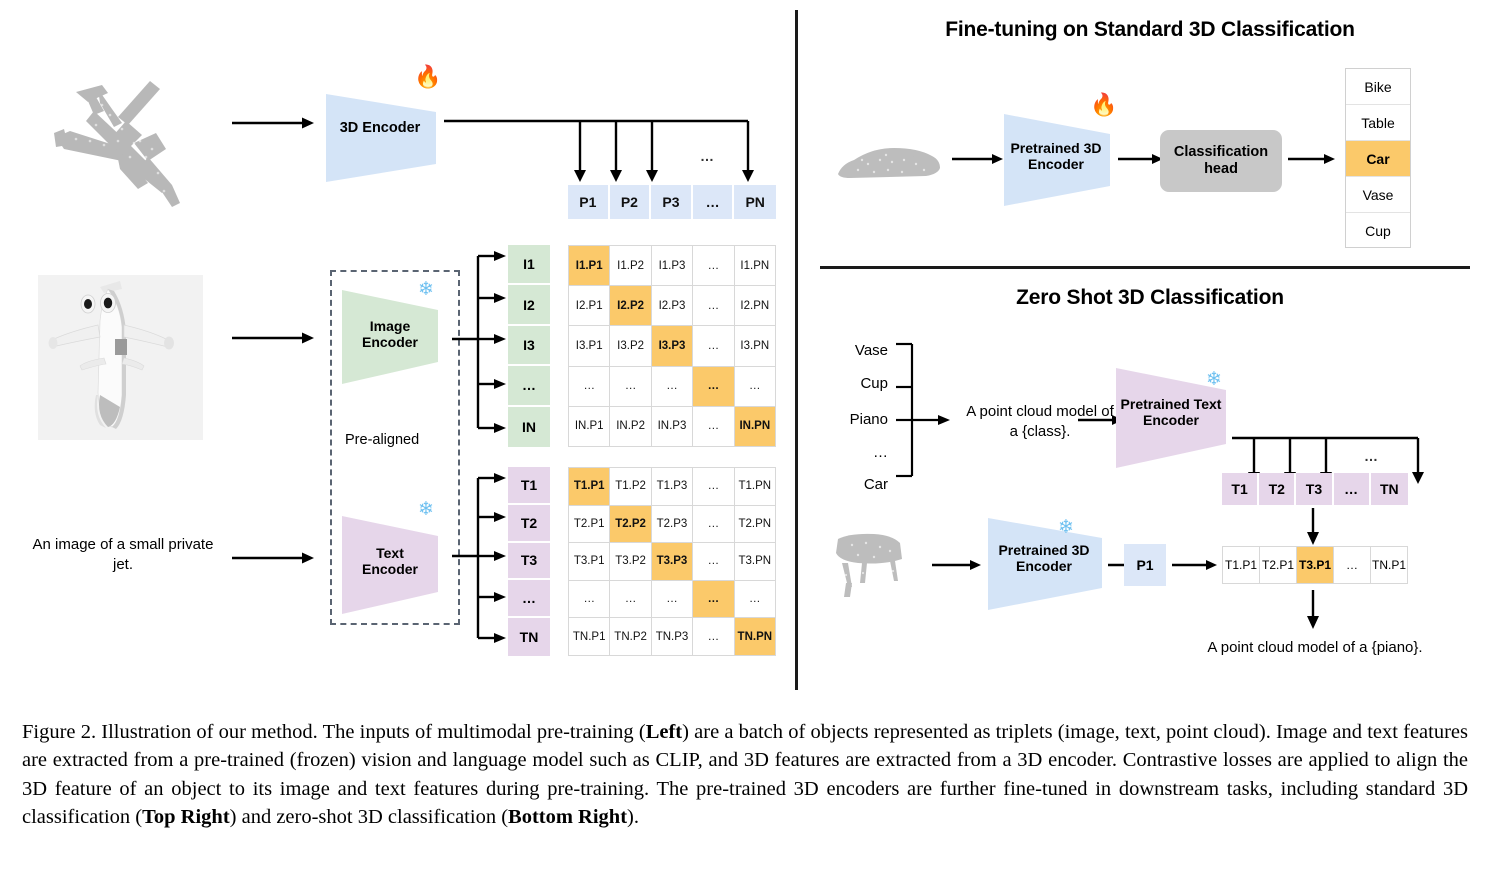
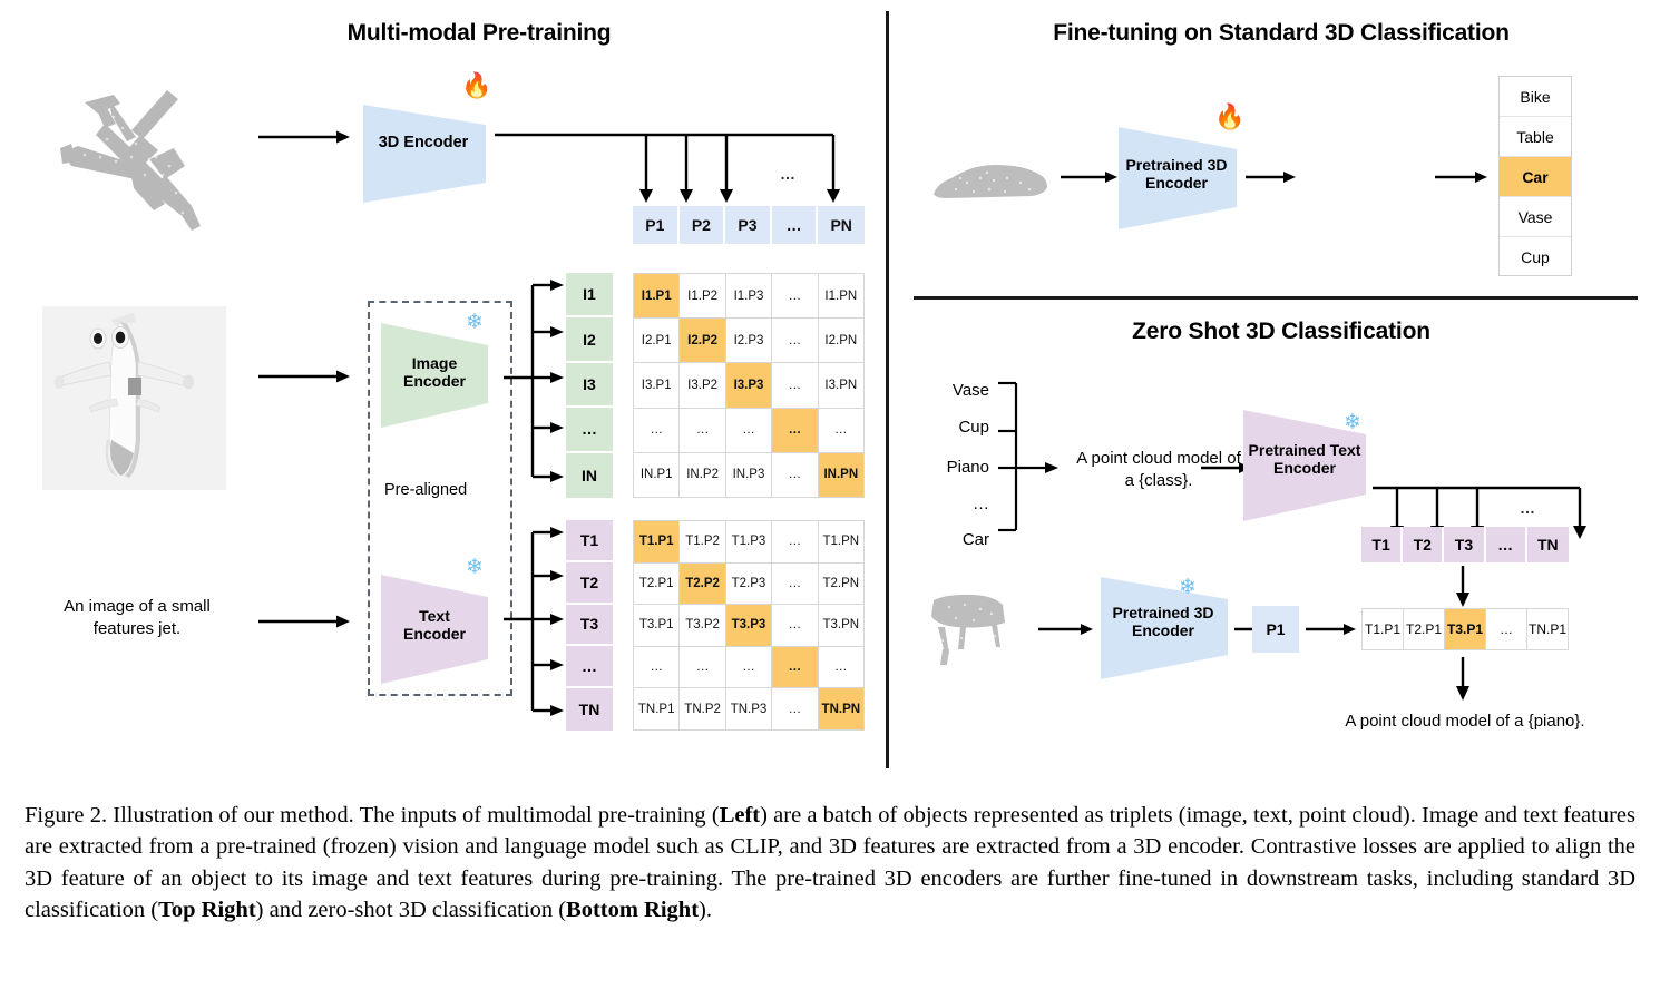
+ Multi-modal Pre-training
  3D Encoder
  🔥
  …
  P1
  P2
  P3
  …
  PN
  Pre-aligned
  Image
  Encoder
  ❄
  Text
  Encoder
  ❄
- An image of a small private jet.
+ An image of a small features jet.
  I1
  I2
  I3
  …
  IN
  I1.P1
  I1.P2
  I1.P3
  …
  I1.PN
  I2.P1
  I2.P2
  I2.P3
  …
  I2.PN
  I3.P1
  I3.P2
  I3.P3
  …
  I3.PN
  …
  …
  …
  …
  …
  IN.P1
  IN.P2
  IN.P3
  …
  IN.PN
  T1
  T2
  T3
  …
  TN
  T1.P1
  T1.P2
  T1.P3
  …
  T1.PN
  T2.P1
  T2.P2
  T2.P3
  …
  T2.PN
  T3.P1
  T3.P2
  T3.P3
  …
  T3.PN
  …
  …
  …
  …
  …
  TN.P1
  TN.P2
  TN.P3
  …
  TN.PN
  Fine-tuning on Standard 3D Classification
  Pretrained 3D
  Encoder
  🔥
- Classification
- head
  Bike
  Table
  Car
  Vase
  Cup
  Zero Shot 3D Classification
  Vase
  Cup
  Piano
  …
  Car
  A point cloud model of
  a {class}.
  Pretrained Text
  Encoder
  ❄
  …
  T1
  T2
  T3
  …
  TN
  Pretrained 3D
  Encoder
  ❄
  P1
  T1.P1
  T2.P1
  T3.P1
  …
  TN.P1
  A point cloud model of a {piano}.
  Figure 2. Illustration of our method. The inputs of multimodal pre-training (Left) are a batch of objects represented as triplets (image, text, point cloud). Image and text features are extracted from a pre-trained (frozen) vision and language model such as CLIP, and 3D features are extracted from a 3D encoder. Contrastive losses are applied to align the 3D feature of an object to its image and text features during pre-training. The pre-trained 3D encoders are further fine-tuned in downstream tasks, including standard 3D classification (Top Right) and zero-shot 3D classification (Bottom Right).
